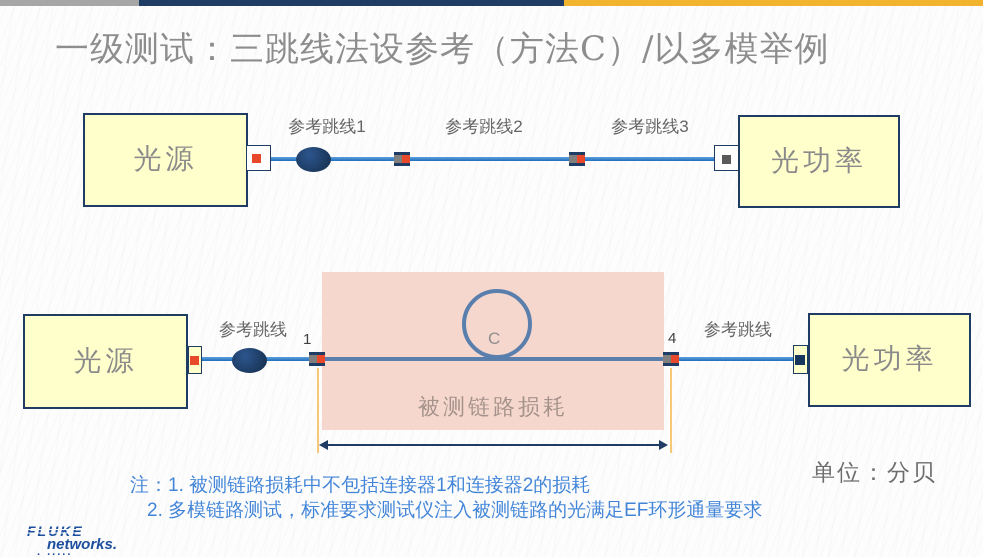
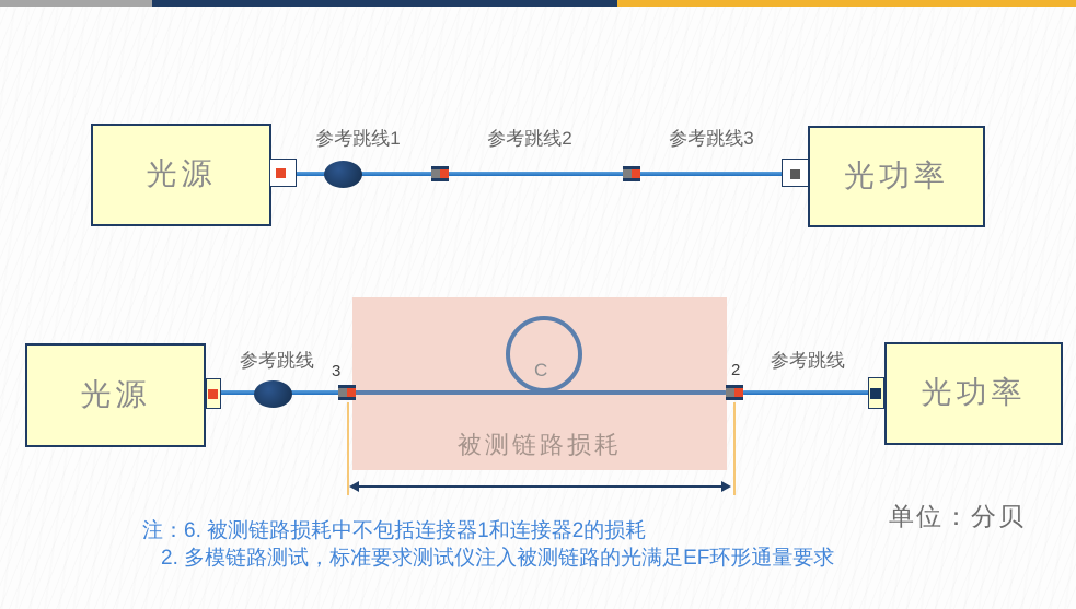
- 一级测试：三跳线法设参考（方法C）/以多模举例
  光源
  参考跳线1
  参考跳线2
  参考跳线3
  光功率
  C
  被测链路损耗
  光源
  参考跳线
- 1
+ 3
- 4
+ 2
  参考跳线
  光功率
  单位：分贝
- 注：1. 被测链路损耗中不包括连接器1和连接器2的损耗
+ 注：6. 被测链路损耗中不包括连接器1和连接器2的损耗
  2. 多模链路测试，标准要求测试仪注入被测链路的光满足EF环形通量要求
- FLUKE
- networks.
- . .....
